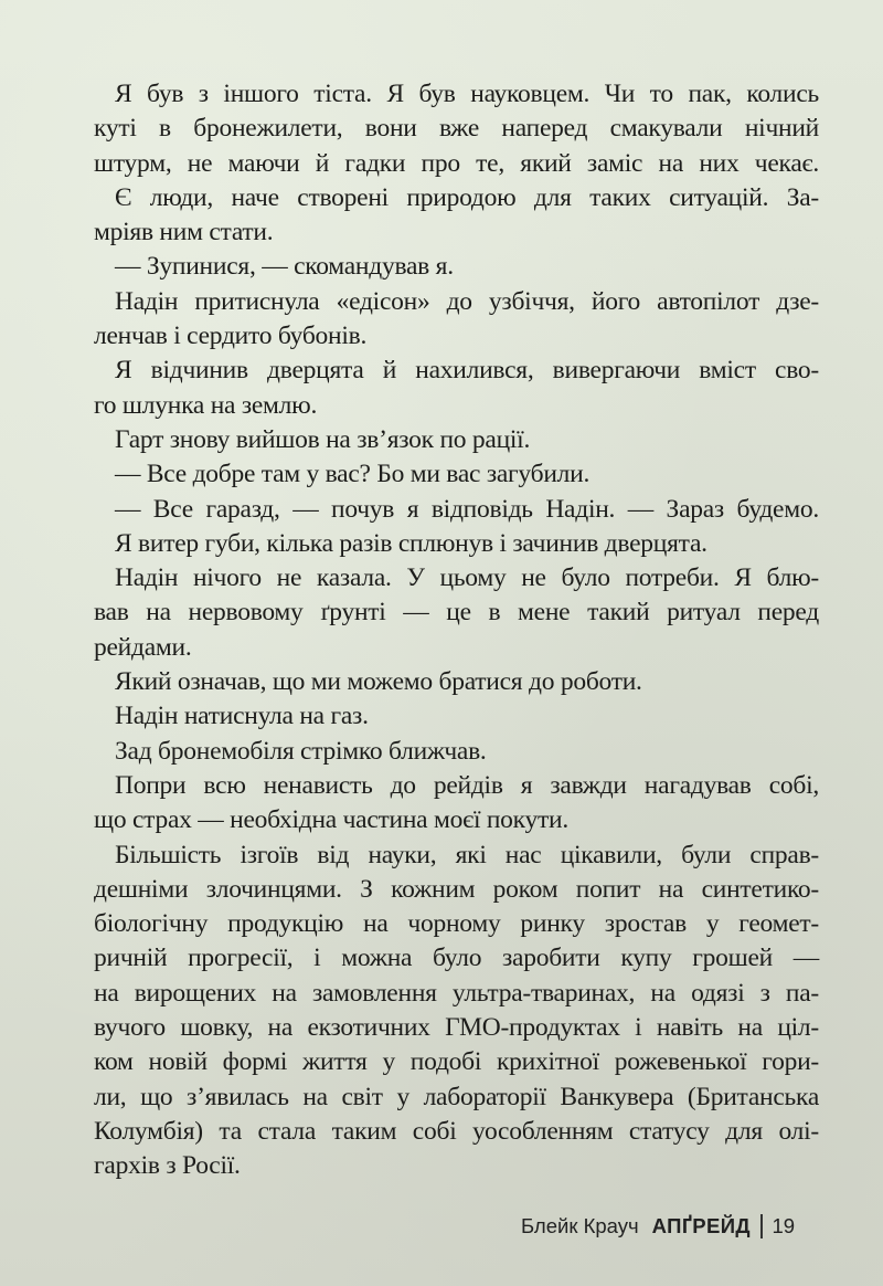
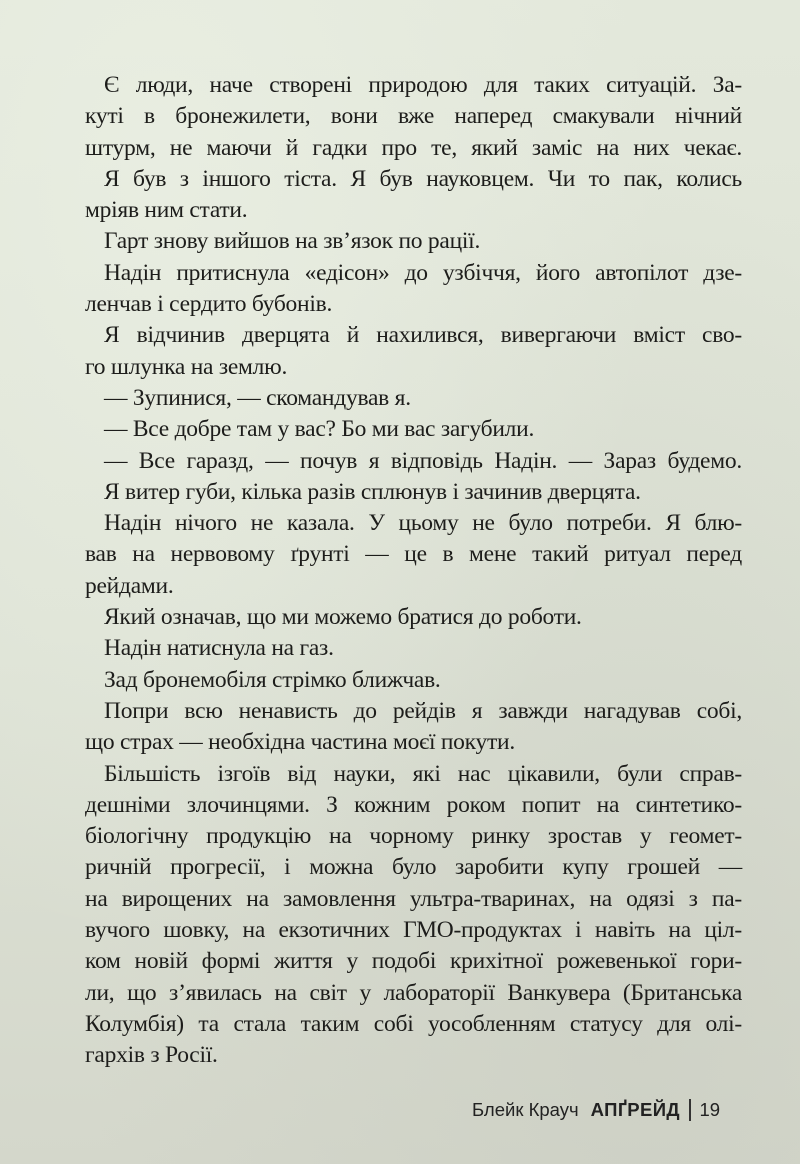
- Я був з іншого тіста. Я був науковцем. Чи то пак, колись
+ Є люди, наче створені природою для таких ситуацій. За-
  куті в бронежилети, вони вже наперед смакували нічний
  штурм, не маючи й гадки про те, який заміс на них чекає.
- Є люди, наче створені природою для таких ситуацій. За-
+ Я був з іншого тіста. Я був науковцем. Чи то пак, колись
  мріяв ним стати.
- — Зупинися, — скомандував я.
+ Гарт знову вийшов на зв’язок по рації.
  Надін притиснула «едісон» до узбіччя, його автопілот дзе-
  ленчав і сердито бубонів.
  Я відчинив дверцята й нахилився, вивергаючи вміст сво-
  го шлунка на землю.
- Гарт знову вийшов на зв’язок по рації.
+ — Зупинися, — скомандував я.
  — Все добре там у вас? Бо ми вас загубили.
  — Все гаразд, — почув я відповідь Надін. — Зараз будемо.
  Я витер губи, кілька разів сплюнув і зачинив дверцята.
  Надін нічого не казала. У цьому не було потреби. Я блю-
  вав на нервовому ґрунті — це в мене такий ритуал перед
  рейдами.
  Який означав, що ми можемо братися до роботи.
  Надін натиснула на газ.
  Зад бронемобіля стрімко ближчав.
  Попри всю ненависть до рейдів я завжди нагадував собі,
  що страх — необхідна частина моєї покути.
  Більшість ізгоїв від науки, які нас цікавили, були справ-
  дешніми злочинцями. З кожним роком попит на синтетико-
  біологічну продукцію на чорному ринку зростав у геомет-
  ричній прогресії, і можна було заробити купу грошей —
  на вирощених на замовлення ультра-тваринах, на одязі з па-
  вучого шовку, на екзотичних ГМО-продуктах і навіть на ціл-
  ком новій формі життя у подобі крихітної рожевенької гори-
  ли, що з’явилась на світ у лабораторії Ванкувера (Британська
  Колумбія) та стала таким собі уособленням статусу для олі-
  гархів з Росії.
  Блейк Крауч
  АПҐРЕЙД
  19
